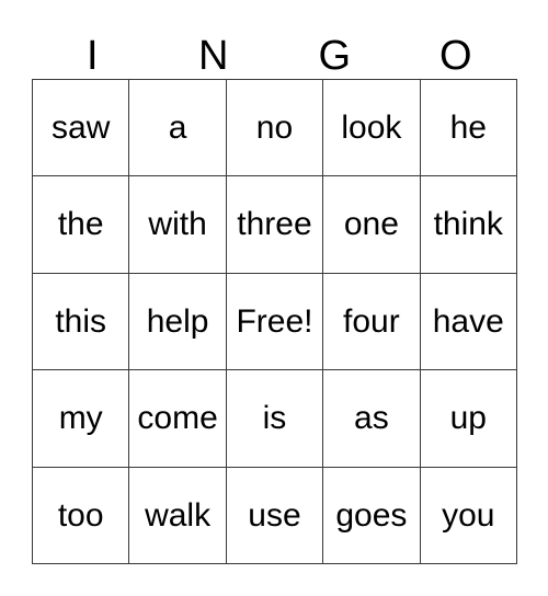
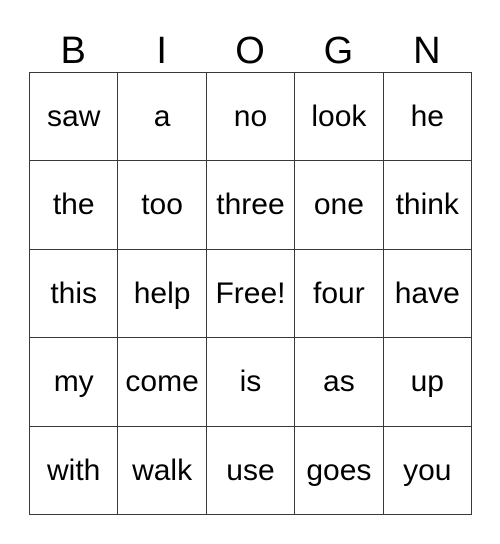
+ B
  I
- N
+ O
  G
- O
+ N
  saw	a	no	look	he
- the	with	three	one	think
+ the	too	three	one	think
  this	help	Free!	four	have
  my	come	is	as	up
- too	walk	use	goes	you
+ with	walk	use	goes	you
